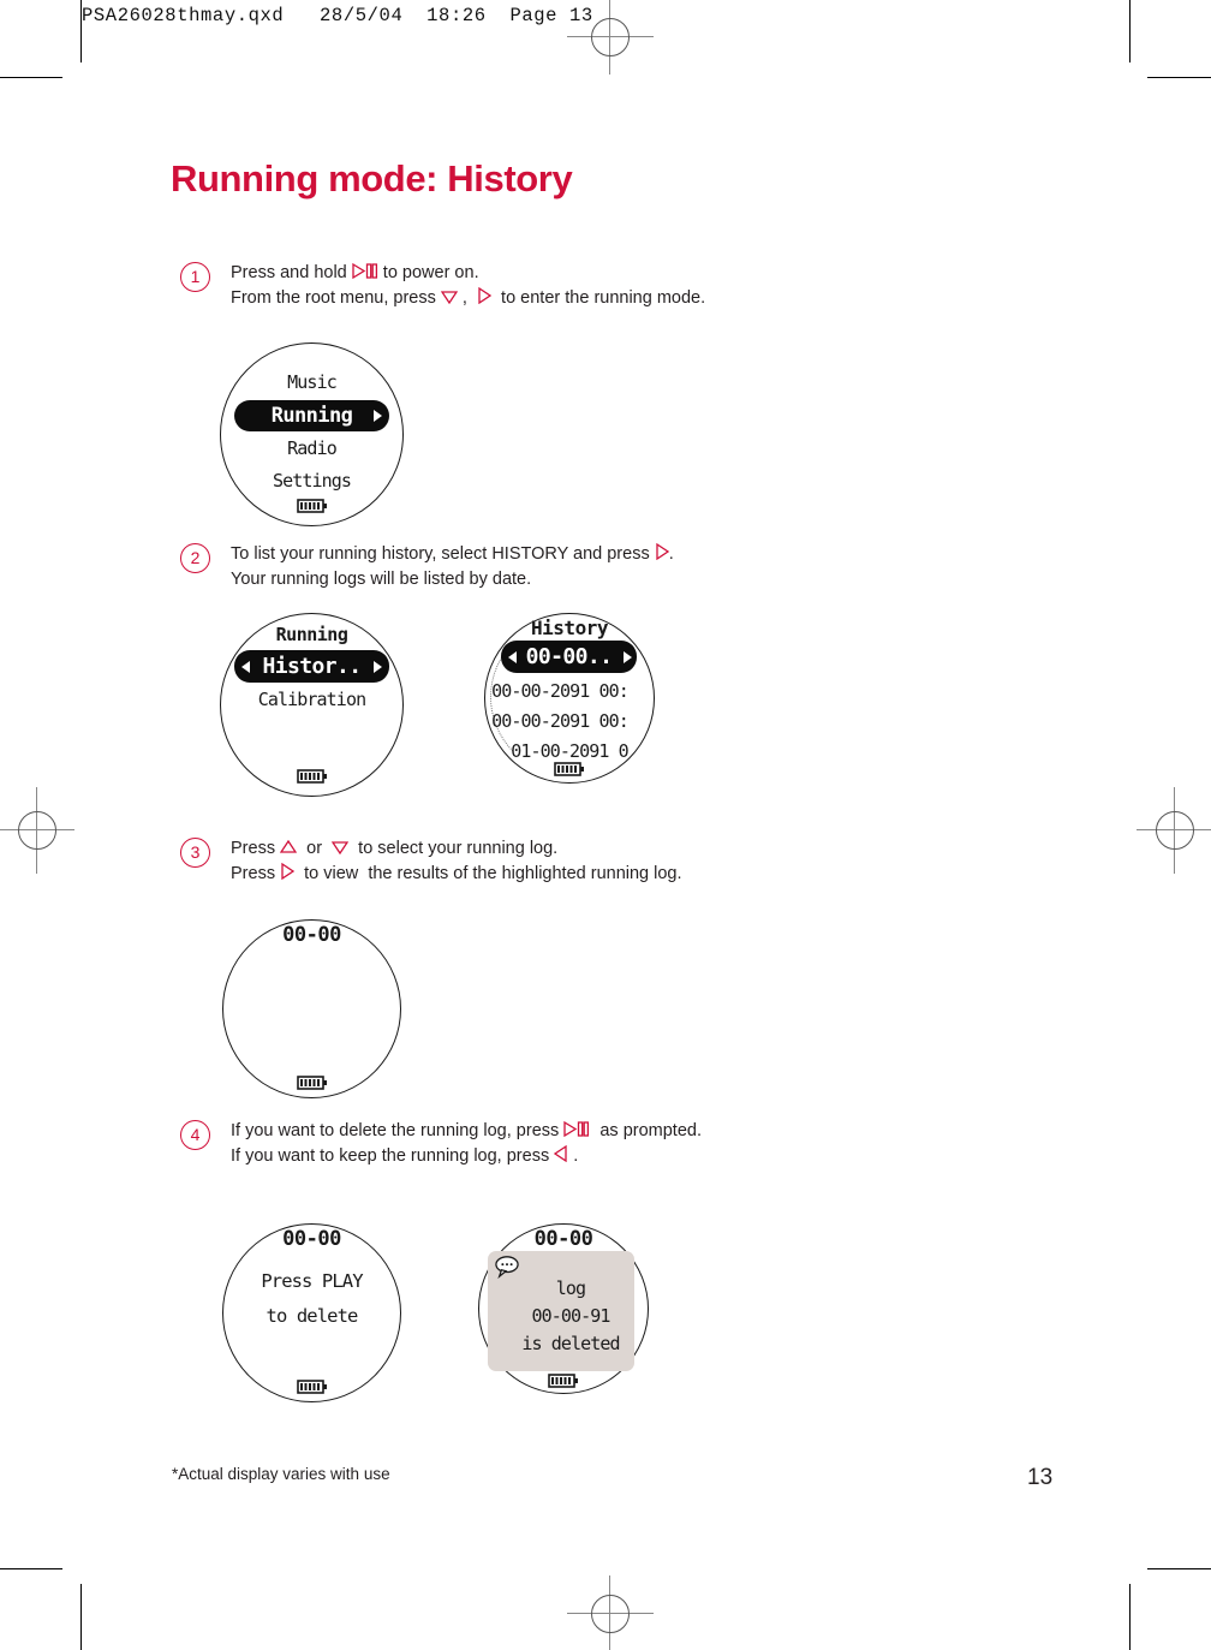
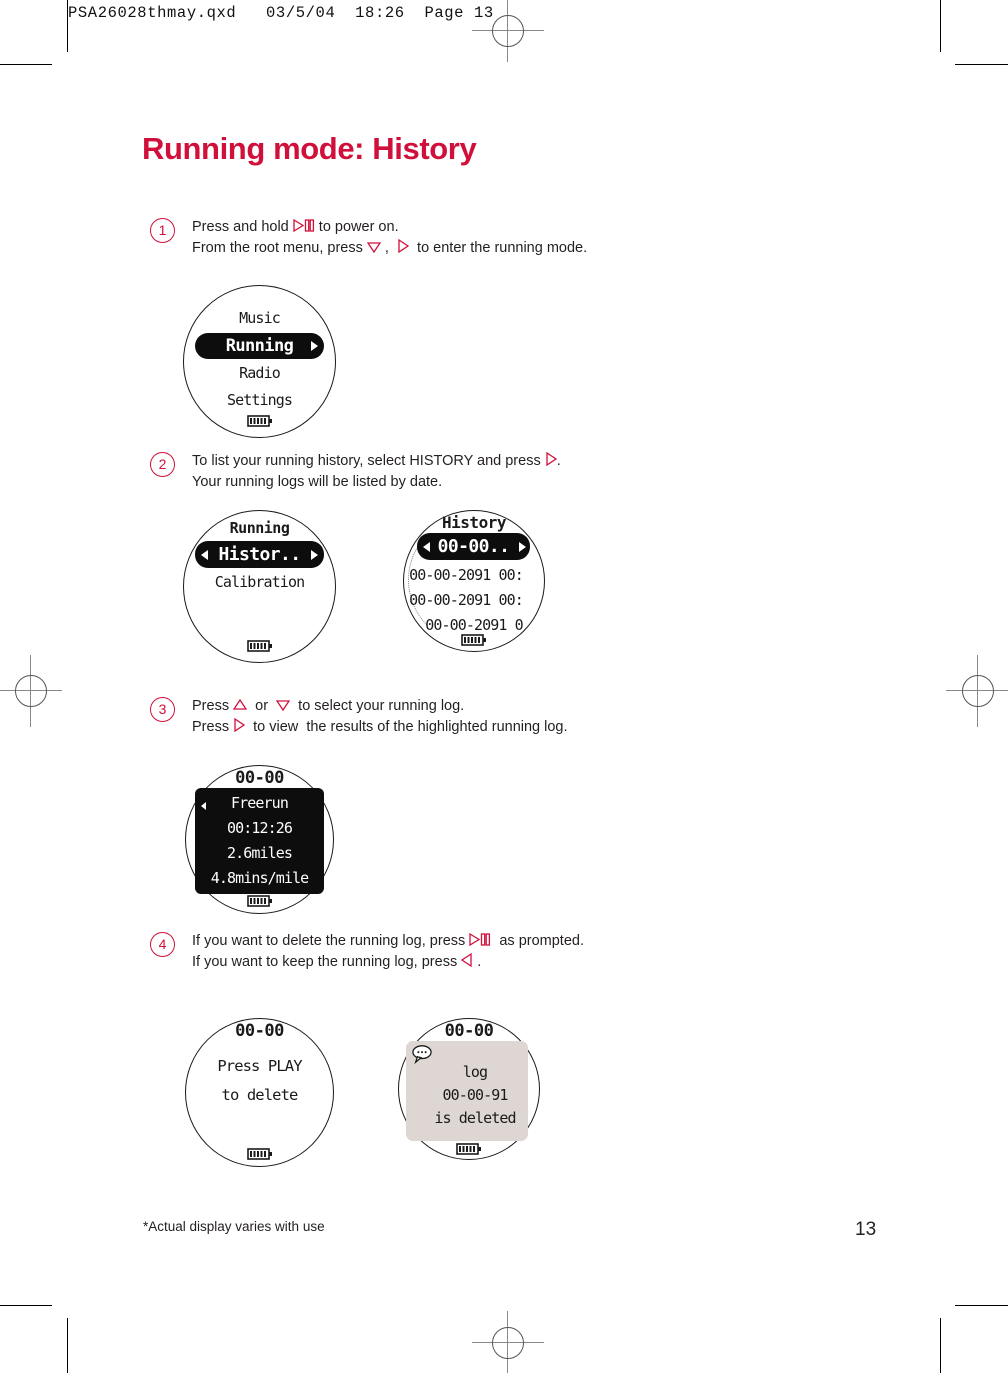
- PSA26028thmay.qxd 28/5/04 18:26 Page 13
+ PSA26028thmay.qxd 03/5/04 18:26 Page 13
  Running mode: History
  1
  Press and hold to power on.
  From the root menu, press , to enter the running mode.
  Music
  Running
  Radio
  Settings
  2
  To list your running history, select HISTORY and press .
  Your running logs will be listed by date.
  Running
  Histor..
  Calibration
  History
  00-00..
  00-00-2091 00:
  00-00-2091 00:
- 01-00-2091 0
+ 00-00-2091 0
  3
  Press or to select your running log.
  Press to view the results of the highlighted running log.
  00-00
+ Freerun
+ 00:12:26
+ 2.6miles
+ 4.8mins/mile
  4
  If you want to delete the running log, press as prompted.
  If you want to keep the running log, press .
  00-00
  Press PLAY
  to delete
  00-00
  log
  00-00-91
  is deleted
  *Actual display varies with use
  13
